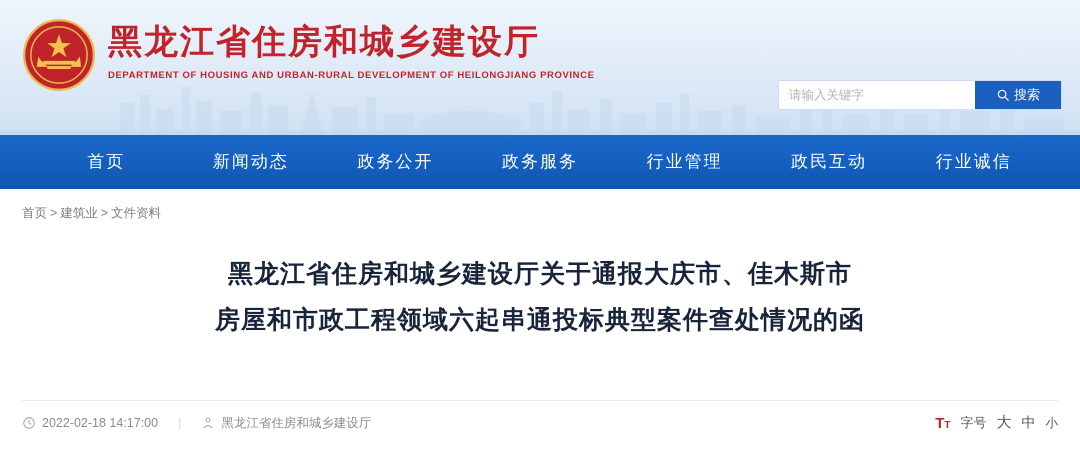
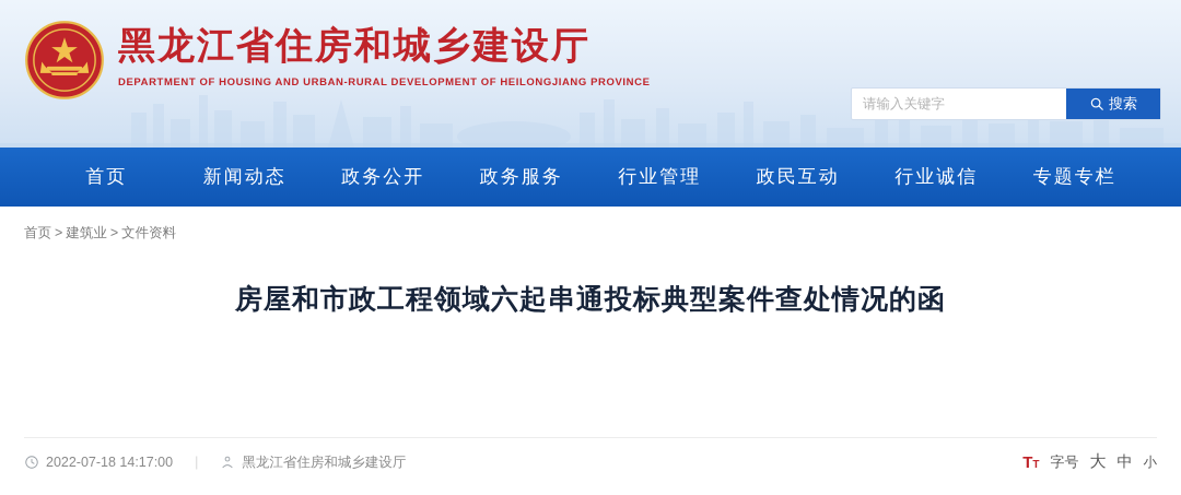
  黑龙江省住房和城乡建设厅
  DEPARTMENT OF HOUSING AND URBAN-RURAL DEVELOPMENT OF HEILONGJIANG PROVINCE
  请输入关键字
  搜索
  首页
  新闻动态
  政务公开
  政务服务
  行业管理
  政民互动
  行业诚信
+ 专题专栏
  首页
  >
  建筑业
  >
  文件资料
- 黑龙江省住房和城乡建设厅关于通报大庆市、佳木斯市
  房屋和市政工程领域六起串通投标典型案件查处情况的函
- 2022-02-18 14:17:00
+ 2022-07-18 14:17:00
  |
  黑龙江省住房和城乡建设厅
  T
  T
  字号
  大
  中
  小
